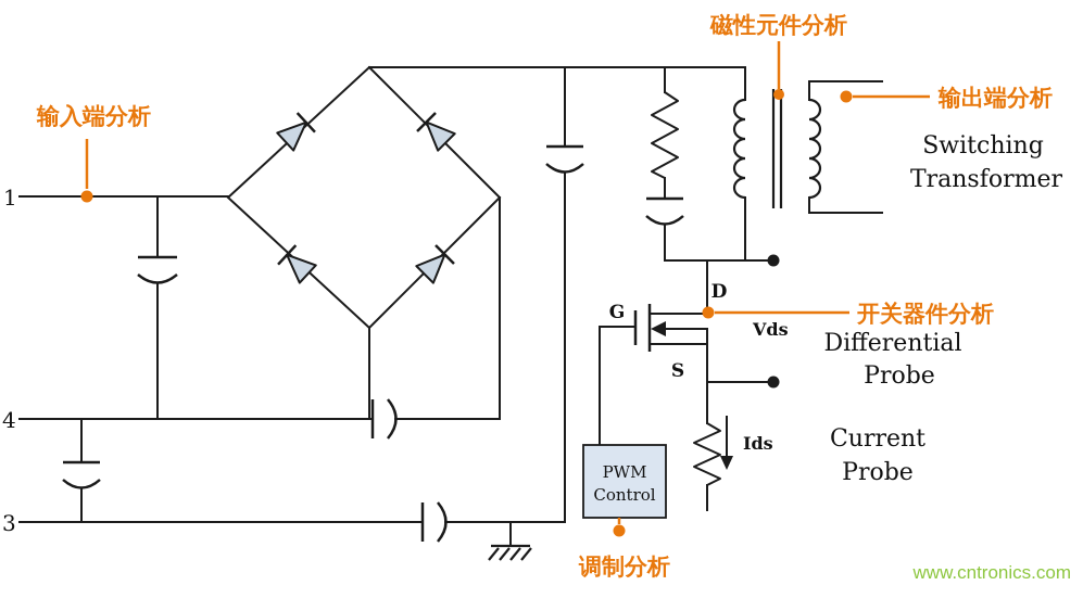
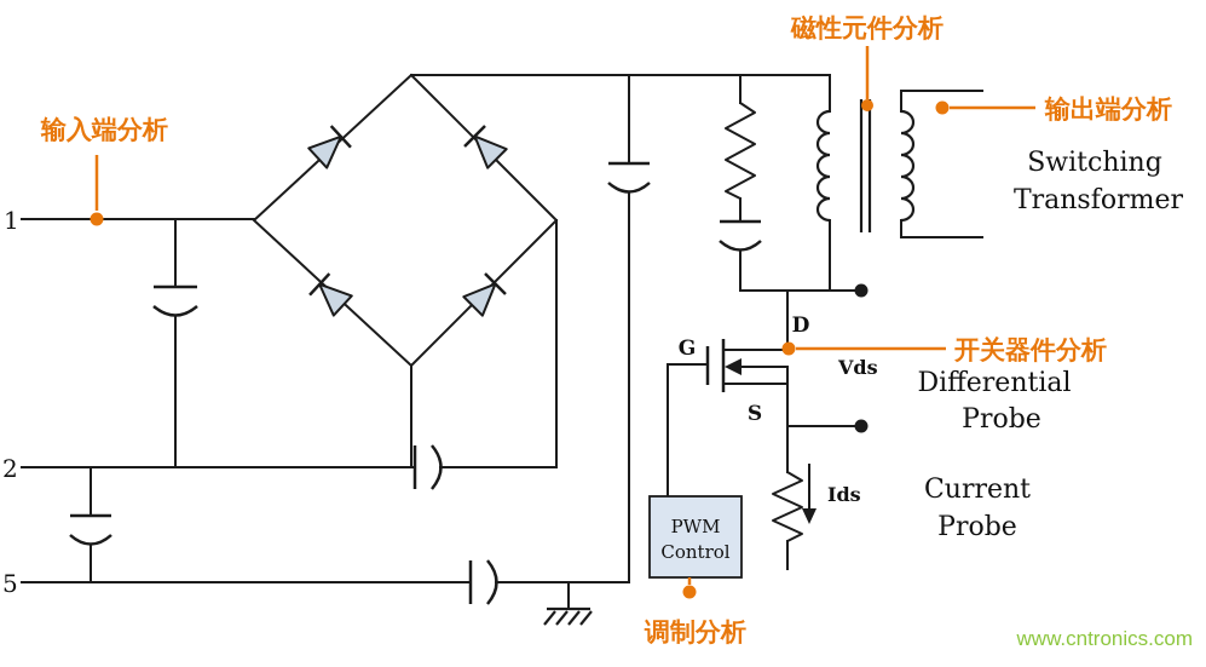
  PWM
  Control
  输入端分析
  磁性元件分析
  输出端分析
  开关器件分析
  调制分析
  Switching
  Transformer
  Differential
  Probe
  Current
  Probe
  G
  D
  S
  Vds
  Ids
  1
- 4
+ 2
- 3
+ 5
  www.cntronics.com
